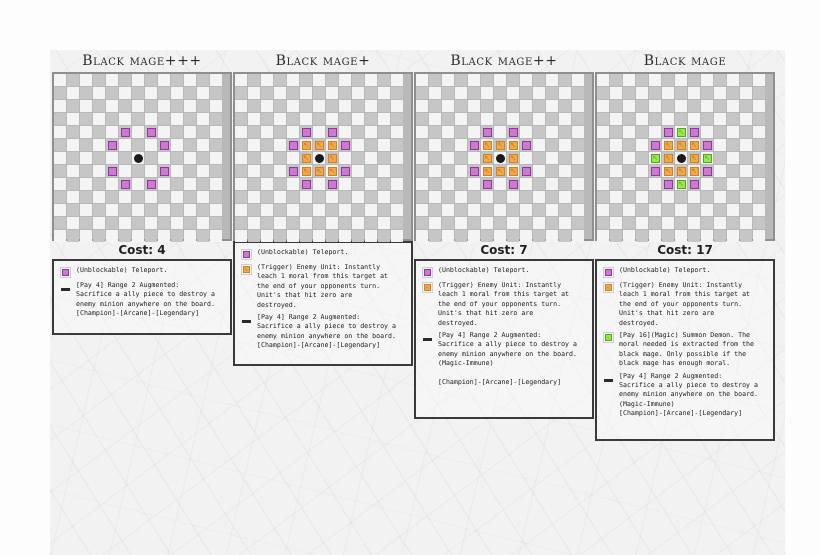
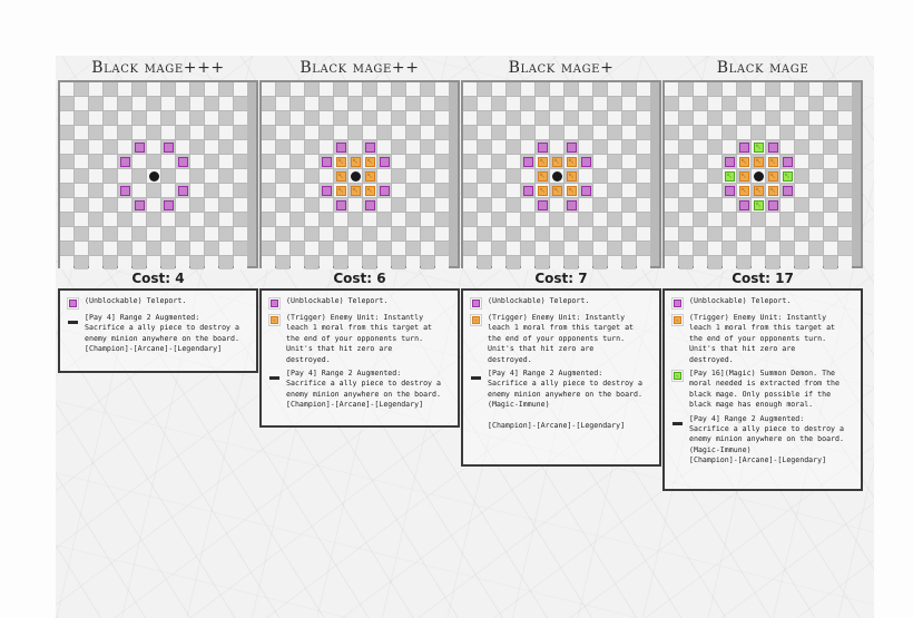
  Black mage+++
  Cost: 4
  (Unblockable) Teleport.
  [Pay 4] Range 2 Augmented:
  Sacrifice a ally piece to destroy a
  enemy minion anywhere on the board.
  [Champion]-[Arcane]-[Legendary]
- Black mage+
+ Black mage++
  ↖
  ↖
  ↖
  ↖
  ↖
  ↖
  ↖
  ↖
+ Cost: 6
  (Unblockable) Teleport.
  (Trigger) Enemy Unit: Instantly
  leach 1 moral from this target at
  the end of your opponents turn.
  Unit's that hit zero are
  destroyed.
  [Pay 4] Range 2 Augmented:
  Sacrifice a ally piece to destroy a
  enemy minion anywhere on the board.
  [Champion]-[Arcane]-[Legendary]
- Black mage++
+ Black mage+
  ↖
  ↖
  ↖
  ↖
  ↖
  ↖
  ↖
  ↖
  Cost: 7
  (Unblockable) Teleport.
  (Trigger) Enemy Unit: Instantly
  leach 1 moral from this target at
  the end of your opponents turn.
  Unit's that hit zero are
  destroyed.
  [Pay 4] Range 2 Augmented:
  Sacrifice a ally piece to destroy a
  enemy minion anywhere on the board.
  (Magic-Immune)
  [Champion]-[Arcane]-[Legendary]
  Black mage
  ↖
  ↖
  ↖
  ↖
  ↖
  ↖
  ↖
  ↖
  ↖
  ↖
  ↖
  ↖
  Cost: 17
  (Unblockable) Teleport.
  (Trigger) Enemy Unit: Instantly
  leach 1 moral from this target at
  the end of your opponents turn.
  Unit's that hit zero are
  destroyed.
  [Pay 16](Magic) Summon Demon. The
  moral needed is extracted from the
  black mage. Only possible if the
  black mage has enough moral.
  [Pay 4] Range 2 Augmented:
  Sacrifice a ally piece to destroy a
  enemy minion anywhere on the board.
  (Magic-Immune)
  [Champion]-[Arcane]-[Legendary]
